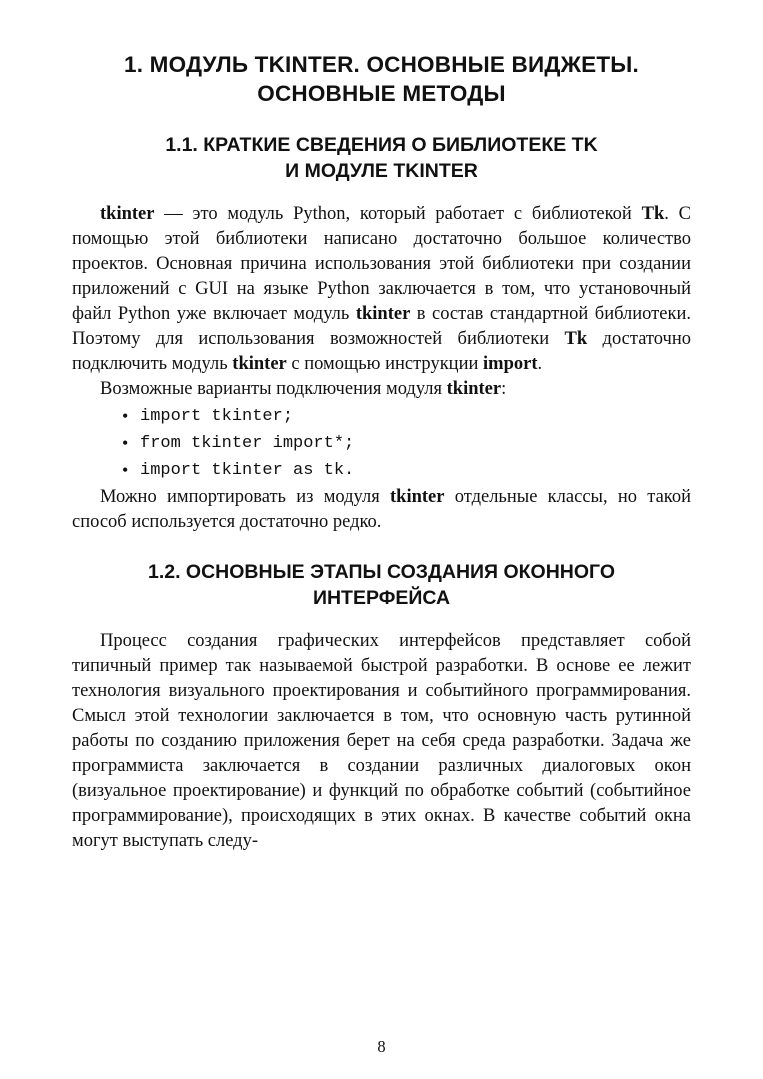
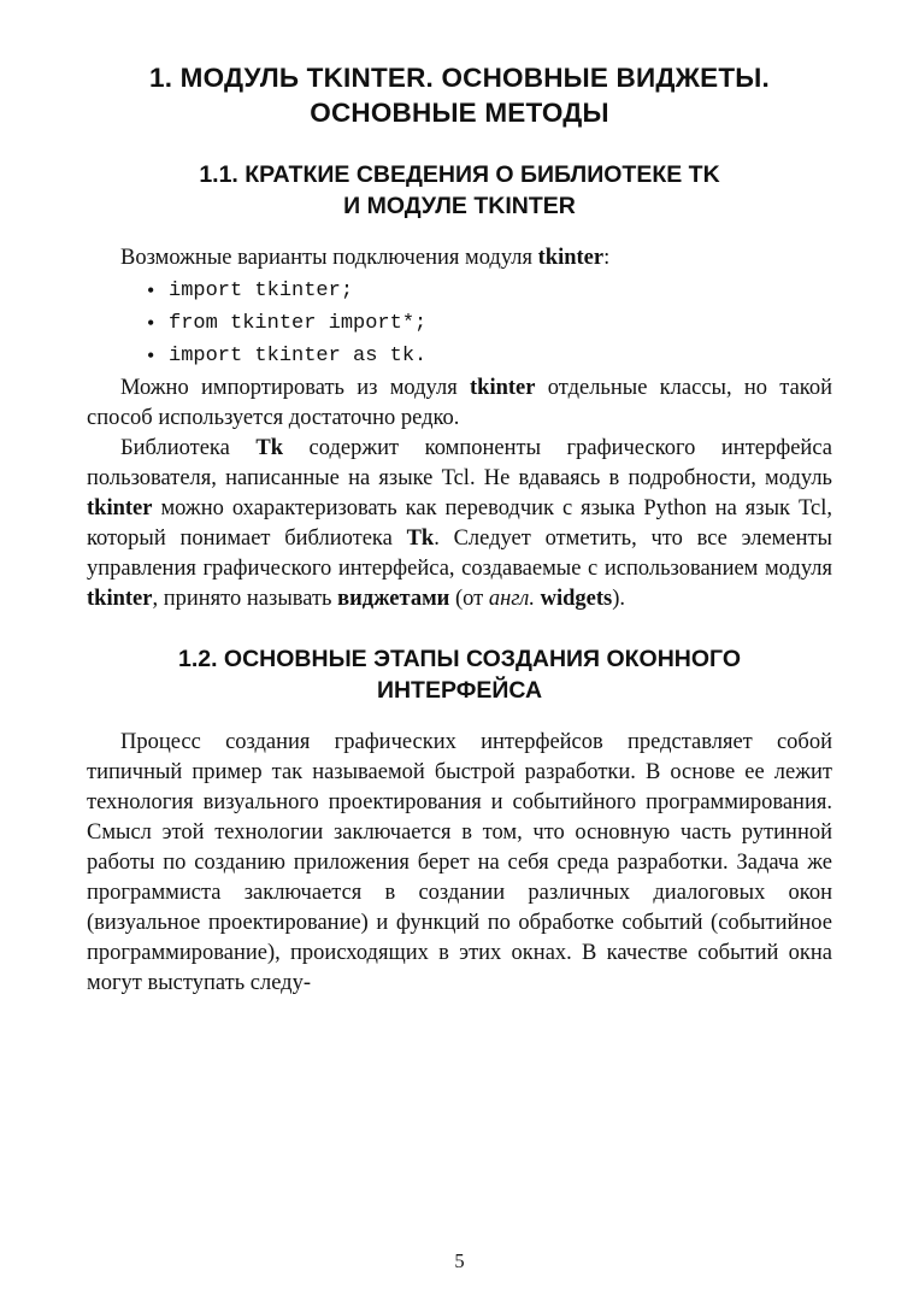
  1. МОДУЛЬ TKINTER. ОСНОВНЫЕ ВИДЖЕТЫ.
  ОСНОВНЫЕ МЕТОДЫ
  1.1. КРАТКИЕ СВЕДЕНИЯ О БИБЛИОТЕКЕ TK
  И МОДУЛЕ TKINTER
- tkinter — это модуль Python, который работает с библиотекой Tk. С помощью этой библиотеки написано достаточно большое количество проектов. Основная причина использования этой библиотеки при создании приложений с GUI на языке Python заключается в том, что установочный файл Python уже включает модуль tkinter в состав стандартной библиотеки. Поэтому для использования возможностей библиотеки Tk достаточно подключить модуль tkinter с помощью инструкции import.
  Возможные варианты подключения модуля tkinter:
  •
  import tkinter;
  •
  from tkinter import*;
  •
  import tkinter as tk.
  Можно импортировать из модуля tkinter отдельные классы, но такой способ используется достаточно редко.
+ Библиотека Tk содержит компоненты графического интерфейса пользователя, написанные на языке Tcl. Не вдаваясь в подробности, модуль tkinter можно охарактеризовать как переводчик с языка Python на язык Tcl, который понимает библиотека Tk. Следует отметить, что все элементы управления графического интерфейса, создаваемые с использованием модуля tkinter, принято называть виджетами (от англ. widgets).
  1.2. ОСНОВНЫЕ ЭТАПЫ СОЗДАНИЯ ОКОННОГО
  ИНТЕРФЕЙСА
  Процесс создания графических интерфейсов представляет собой типичный пример так называемой быстрой разработки. В основе ее лежит технология визуального проектирования и событийного программирования. Смысл этой технологии заключается в том, что основную часть рутинной работы по созданию приложения берет на себя среда разработки. Задача же программиста заключается в создании различных диалоговых окон (визуальное проектирование) и функций по обработке событий (событийное программирование), происходящих в этих окнах. В качестве событий окна могут выступать следу-
- 8
+ 5
